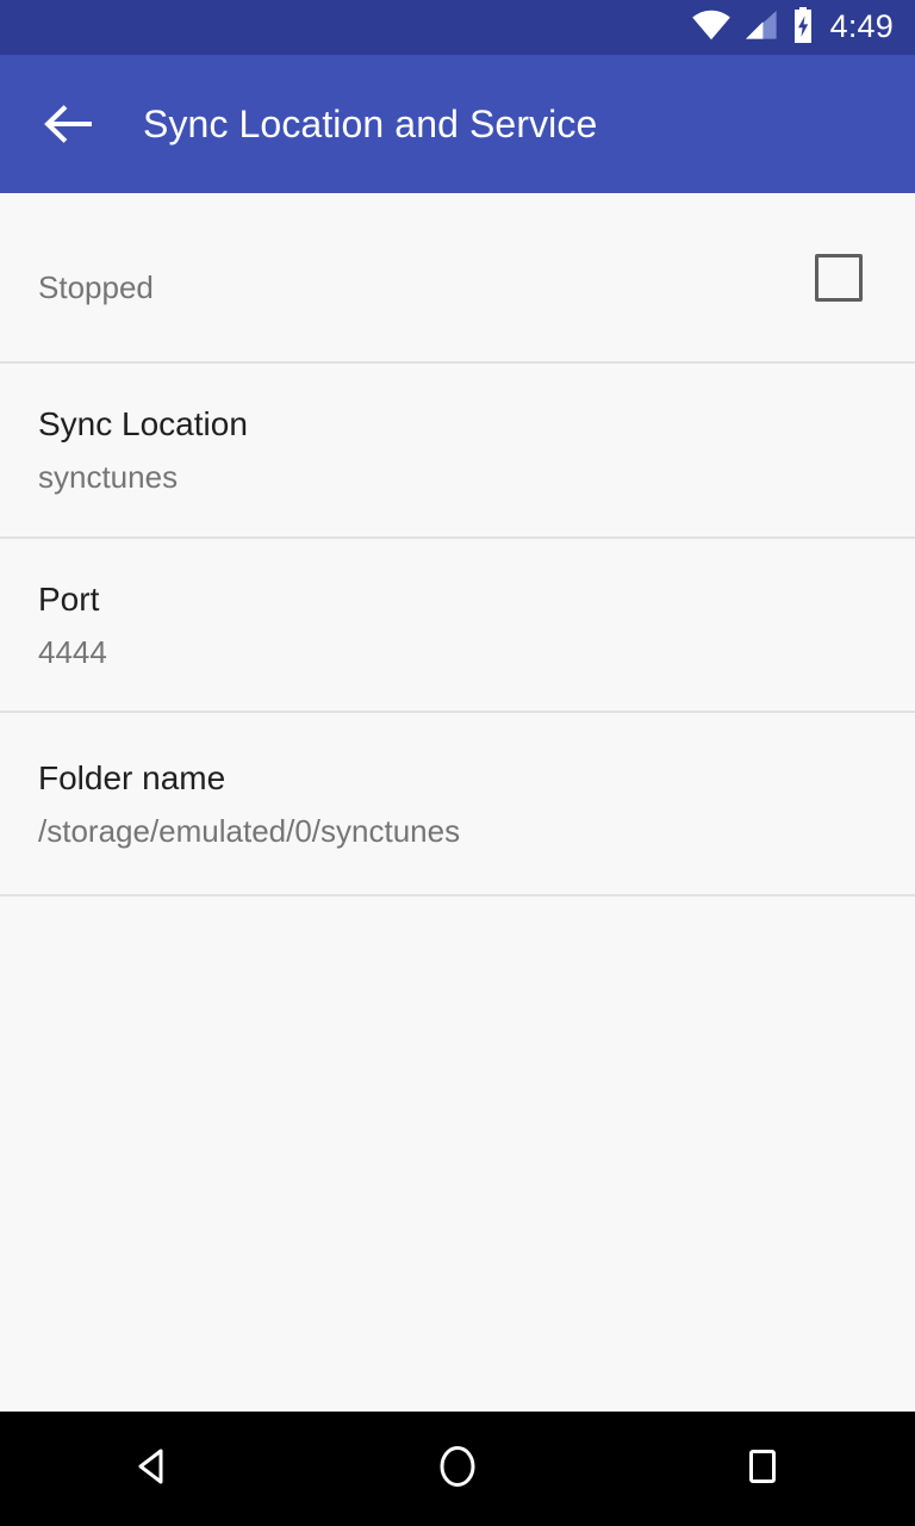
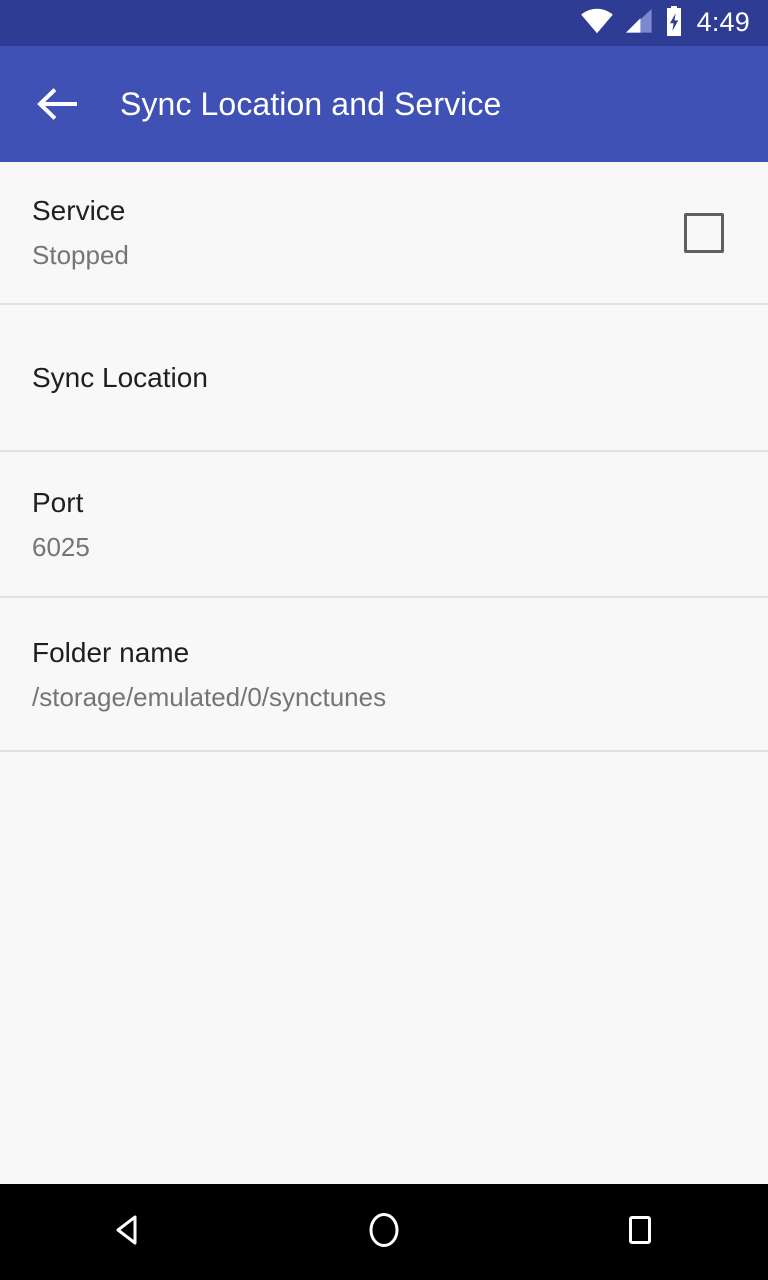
  4:49
  Sync Location and Service
+ Service
  Stopped
  Sync Location
- synctunes
  Port
- 4444
+ 6025
  Folder name
  /storage/emulated/0/synctunes
